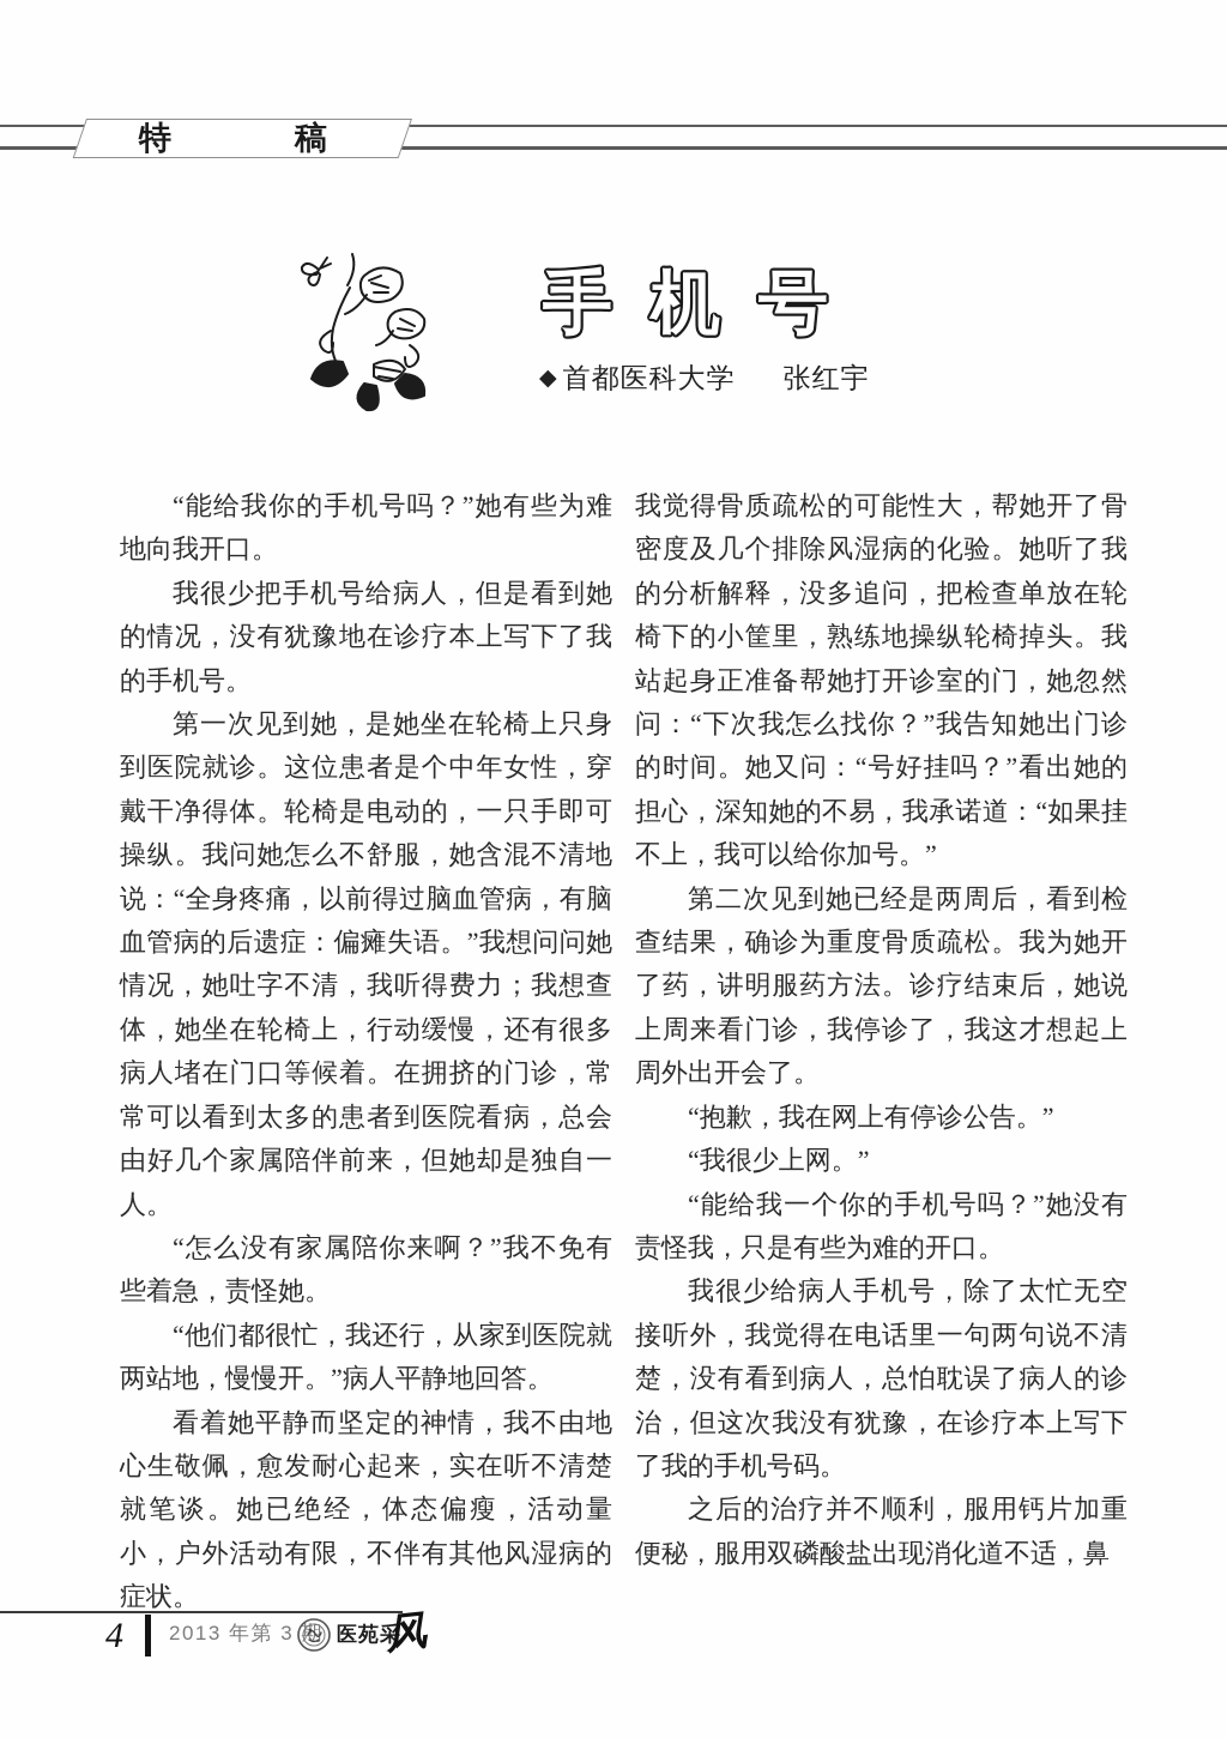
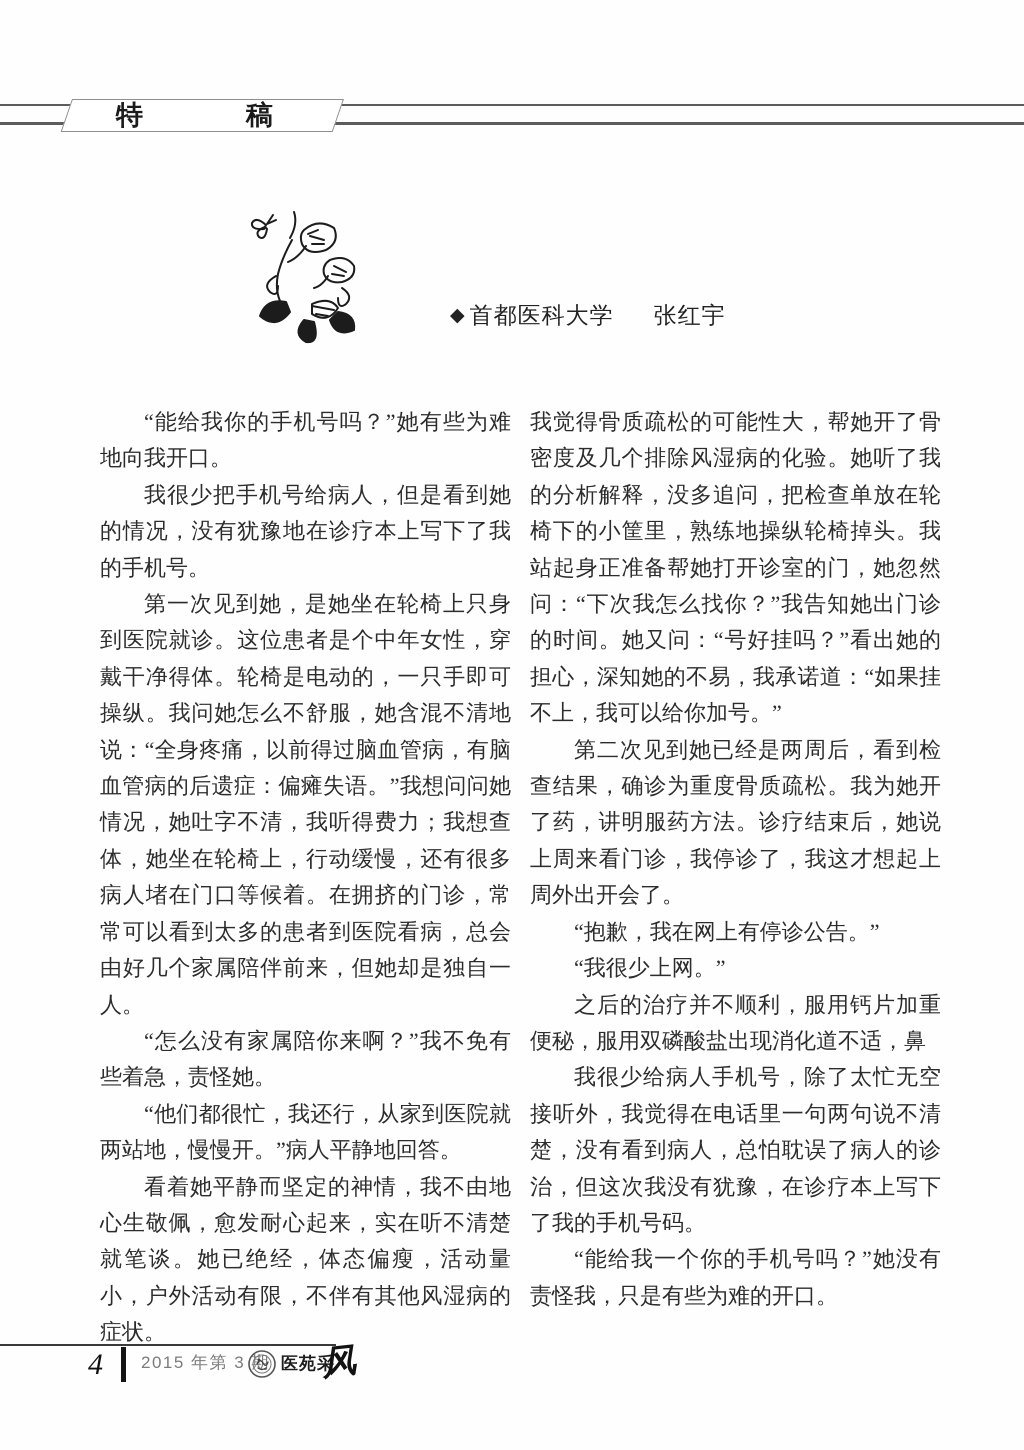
  特
  稿
- 手
- 机
- 号
  ◆ 首都医科大学 张红宇
  “能给我你的手机号吗？”她有些为难地向我开口。
  我很少把手机号给病人，但是看到她的情况，没有犹豫地在诊疗本上写下了我的手机号。
  第一次见到她，是她坐在轮椅上只身到医院就诊。这位患者是个中年女性，穿戴干净得体。轮椅是电动的，一只手即可操纵。我问她怎么不舒服，她含混不清地说：“全身疼痛，以前得过脑血管病，有脑血管病的后遗症：偏瘫失语。”我想问问她情况，她吐字不清，我听得费力；我想查体，她坐在轮椅上，行动缓慢，还有很多病人堵在门口等候着。在拥挤的门诊，常常可以看到太多的患者到医院看病，总会由好几个家属陪伴前来，但她却是独自一人。
  “怎么没有家属陪你来啊？”我不免有些着急，责怪她。
  “他们都很忙，我还行，从家到医院就两站地，慢慢开。”病人平静地回答。
  看着她平静而坚定的神情，我不由地心生敬佩，愈发耐心起来，实在听不清楚就笔谈。她已绝经，体态偏瘦，活动量小，户外活动有限，不伴有其他风湿病的症状。
  我觉得骨质疏松的可能性大，帮她开了骨密度及几个排除风湿病的化验。她听了我的分析解释，没多追问，把检查单放在轮椅下的小筐里，熟练地操纵轮椅掉头。我站起身正准备帮她打开诊室的门，她忽然问：“下次我怎么找你？”我告知她出门诊的时间。她又问：“号好挂吗？”看出她的担心，深知她的不易，我承诺道：“如果挂不上，我可以给你加号。”
  第二次见到她已经是两周后，看到检查结果，确诊为重度骨质疏松。我为她开了药，讲明服药方法。诊疗结束后，她说上周来看门诊，我停诊了，我这才想起上周外出开会了。
  “抱歉，我在网上有停诊公告。”
  “我很少上网。”
- “能给我一个你的手机号吗？”她没有责怪我，只是有些为难的开口。
+ 之后的治疗并不顺利，服用钙片加重便秘，服用双磷酸盐出现消化道不适，鼻
  我很少给病人手机号，除了太忙无空接听外，我觉得在电话里一句两句说不清楚，没有看到病人，总怕耽误了病人的诊治，但这次我没有犹豫，在诊疗本上写下了我的手机号码。
- 之后的治疗并不顺利，服用钙片加重便秘，服用双磷酸盐出现消化道不适，鼻
+ “能给我一个你的手机号吗？”她没有责怪我，只是有些为难的开口。
  4
- 2013 年第 3 期
+ 2015 年第 3 期
  医苑采
